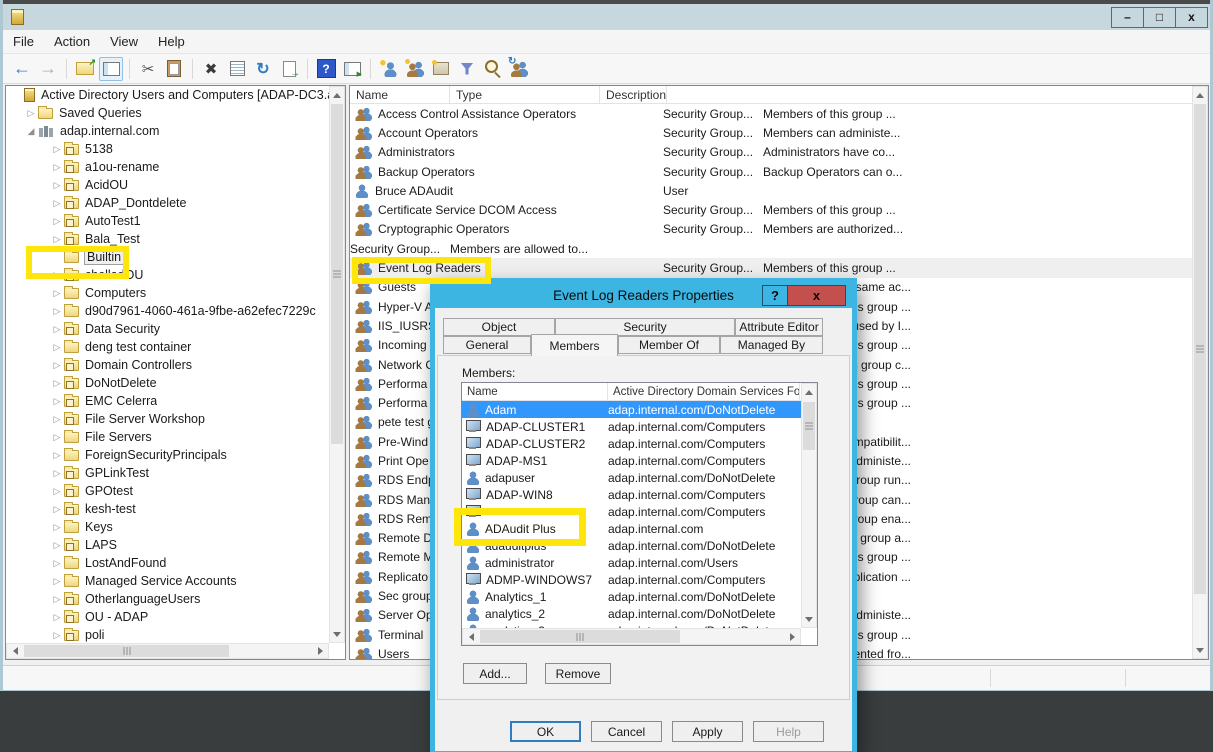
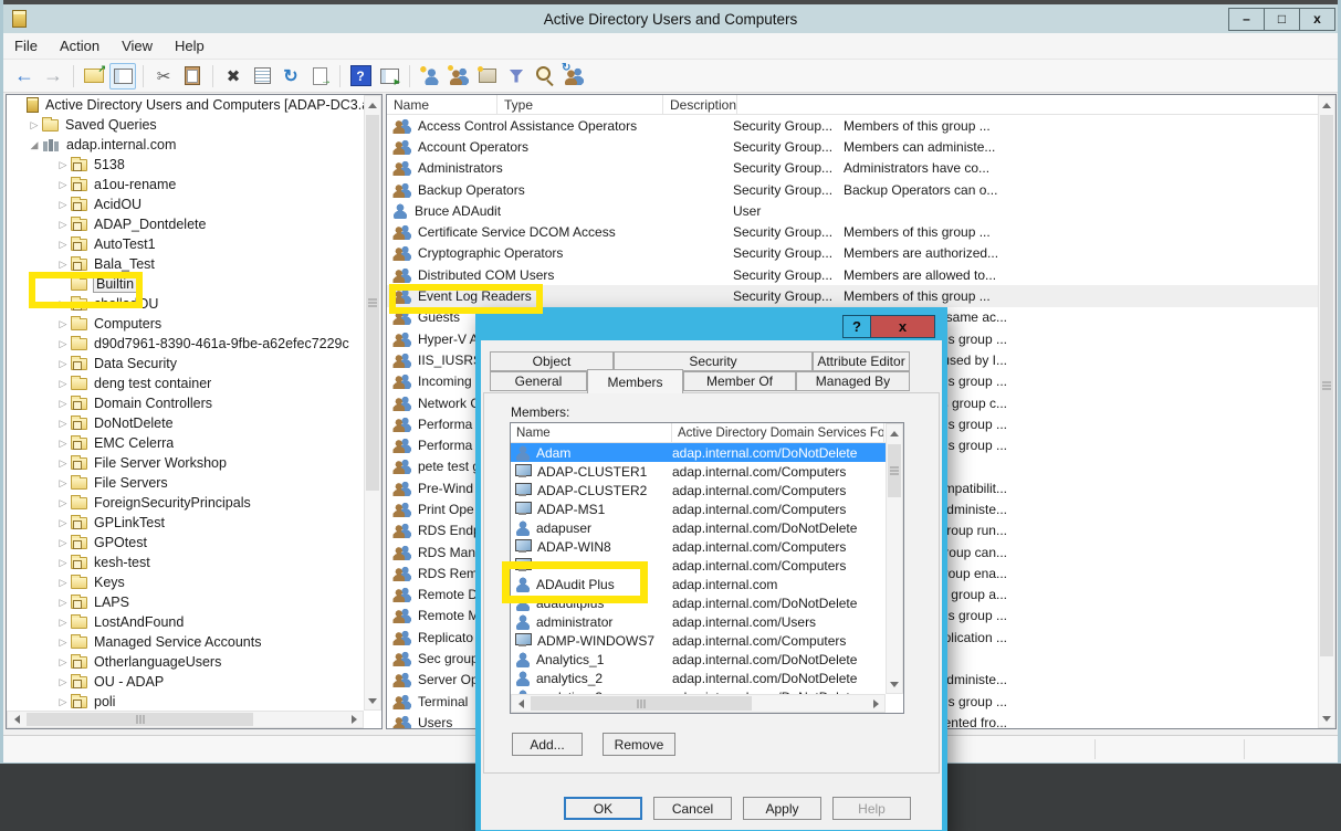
+ Active Directory Users and Computers
  –
  □
  x
  File
  Action
  View
  Help
  Active Directory Users and Computers [ADAP-DC3.
  ▷
  Saved Queries
  ◢
  adap.internal.com
  ▷
  5138
  ▷
  a1ou-rename
  ▷
  AcidOU
  ▷
  ADAP_Dontdelete
  ▷
  AutoTest1
  ▷
  Bala_Test
  Builtin
  ▷
  chelladOU
  ▷
  Computers
  ▷
- d90d7961-4060-461a-9fbe-a62efec7229c
+ d90d7961-8390-461a-9fbe-a62efec7229c
  ▷
  Data Security
  ▷
  deng test container
  ▷
  Domain Controllers
  ▷
  DoNotDelete
  ▷
  EMC Celerra
  ▷
  File Server Workshop
  ▷
  File Servers
  ▷
  ForeignSecurityPrincipals
  ▷
  GPLinkTest
  ▷
  GPOtest
  ▷
  kesh-test
  ▷
  Keys
  ▷
  LAPS
  ▷
  LostAndFound
  ▷
  Managed Service Accounts
  ▷
  OtherlanguageUsers
  ▷
  OU - ADAP
  ▷
  poli
  Name
  Type
  Description
  Access Control Assistance Operators
  Security Group...
  Members of this group ...
  Account Operators
  Security Group...
  Members can administe...
  Administrators
  Security Group...
  Administrators have co...
  Backup Operators
  Security Group...
  Backup Operators can o...
  Bruce ADAudit
  User
  Certificate Service DCOM Access
  Security Group...
  Members of this group ...
  Cryptographic Operators
  Security Group...
  Members are authorized...
+ Distributed COM Users
  Security Group...
  Members are allowed to...
  Event Log Readers
  Security Group...
  Members of this group ...
  Guests
  same ac...
  Hyper-V A
  s group ...
  IIS_IUSR
  sed by I...
  Incoming
  s group ...
  Network
  Performa
  s group ...
  Performa
  s group ...
  pete test
  Pre-Wind
  mpatibilit...
  Print Ope
  dministe...
  RDS End
  roup run...
  RDS Man
  oup can...
  RDS Rem
  oup ena...
  Remote D
  Remote M
  s group ...
  Replicato
  lication ...
  Sec grou
  Server O
  dministe...
  Terminal
  s group ...
  Users
  nted fro...
- Event Log Readers Properties
  ?
  x
  Object
  Security
  Attribute Editor
  General
  Members
  Member Of
  Managed By
  Members:
  Name
  Active Directory Domain Services Fo
  Adam
  adap.internal.com/DoNotDelete
  ADAP-CLUSTER1
  adap.internal.com/Computers
  ADAP-CLUSTER2
  adap.internal.com/Computers
  ADAP-MS1
  adap.internal.com/Computers
  adapuser
  adap.internal.com/DoNotDelete
  ADAP-WIN8
  adap.internal.com/Computers
  adap.internal.com/Computers
  ADAudit Plus
  adap.internal.com
  adauditplus
  adap.internal.com/DoNotDelete
  administrator
  adap.internal.com/Users
  ADMP-WINDOWS7
  adap.internal.com/Computers
  Analytics_1
  adap.internal.com/DoNotDelete
  analytics_2
  adap.internal.com/DoNotDelete
  Add...
  Remove
  OK
  Cancel
  Apply
  Help
